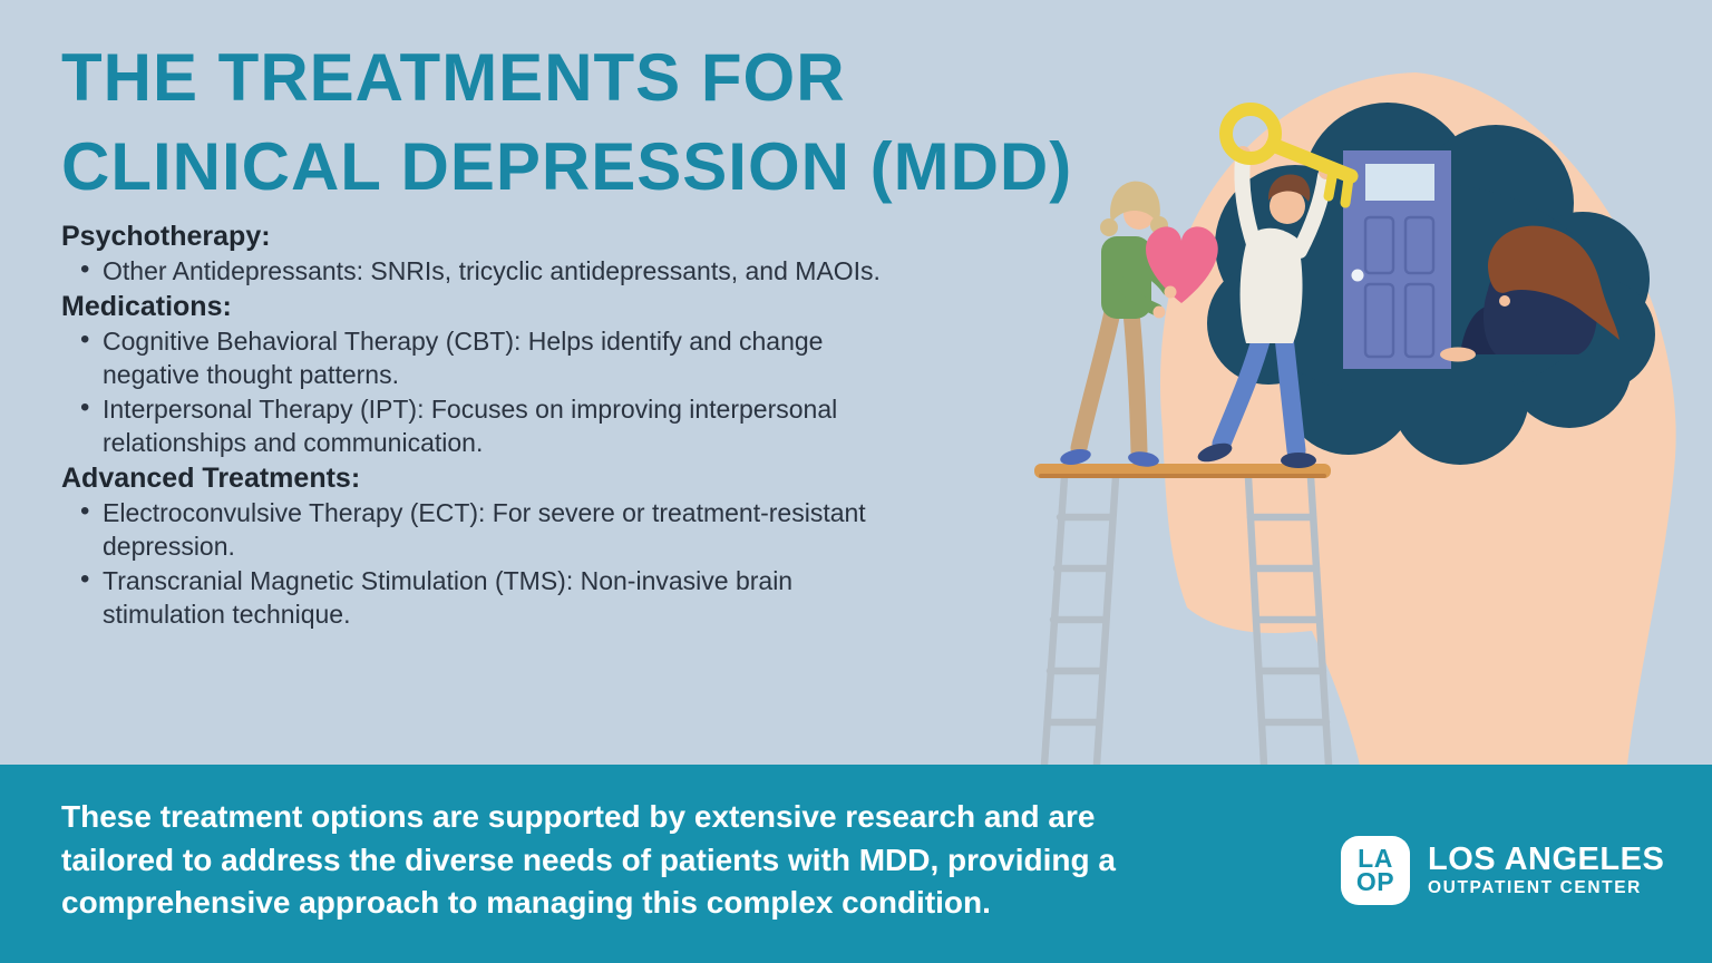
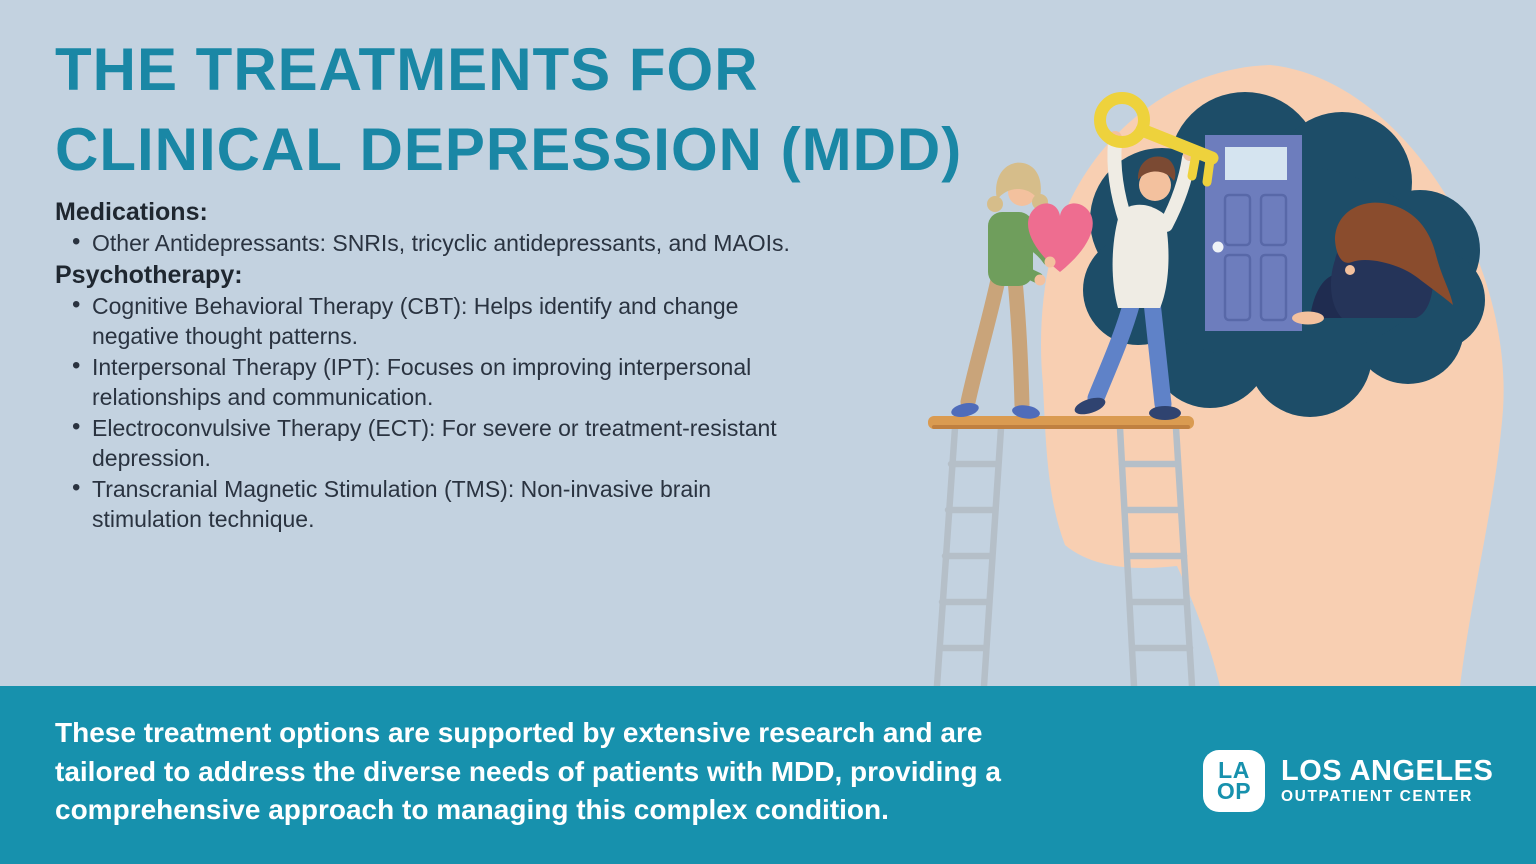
  THE TREATMENTS FOR
  CLINICAL DEPRESSION (MDD)
- Psychotherapy:
+ Medications:
  Other Antidepressants: SNRIs, tricyclic antidepressants, and MAOIs.
- Medications:
+ Psychotherapy:
  Cognitive Behavioral Therapy (CBT): Helps identify and change negative thought patterns.
  Interpersonal Therapy (IPT): Focuses on improving interpersonal relationships and communication.
- Advanced Treatments:
  Electroconvulsive Therapy (ECT): For severe or treatment-resistant depression.
  Transcranial Magnetic Stimulation (TMS): Non-invasive brain stimulation technique.
  These treatment options are supported by extensive research and are tailored to address the diverse needs of patients with MDD, providing a comprehensive approach to managing this complex condition.
  LA
  OP
  LOS ANGELES
  OUTPATIENT CENTER
